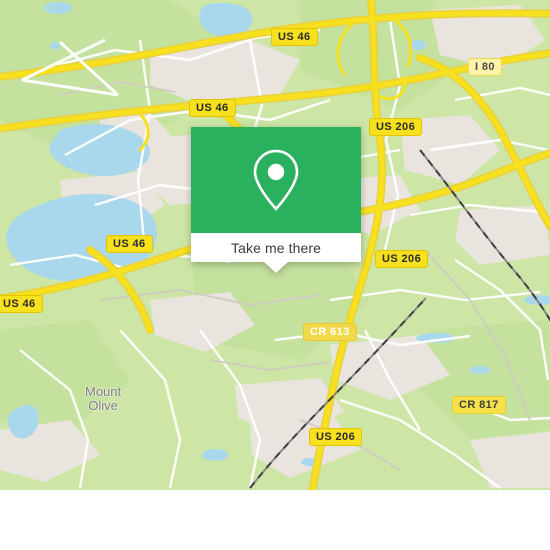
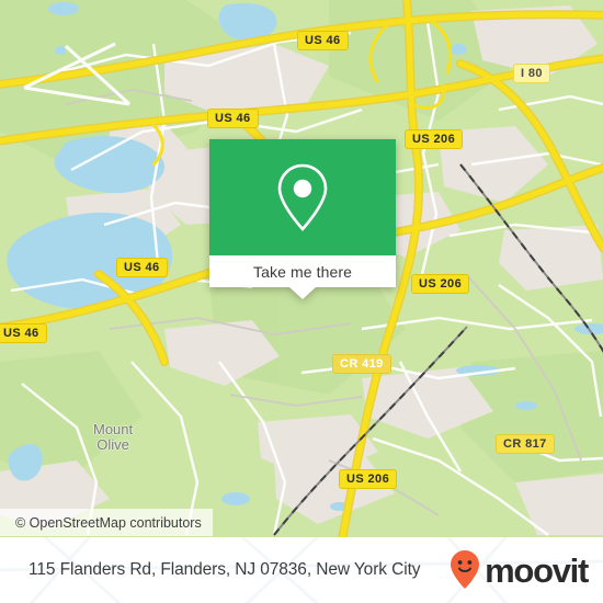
  US 46
  I 80
  US 46
  US 206
  US 46
  US 206
  US 46
- CR 613
+ CR 419
  CR 817
  US 206
  Mount
  Olive
  Take me there
+ © OpenStreetMap contributors
+ 115 Flanders Rd, Flanders, NJ 07836, New York City
+ moovit
